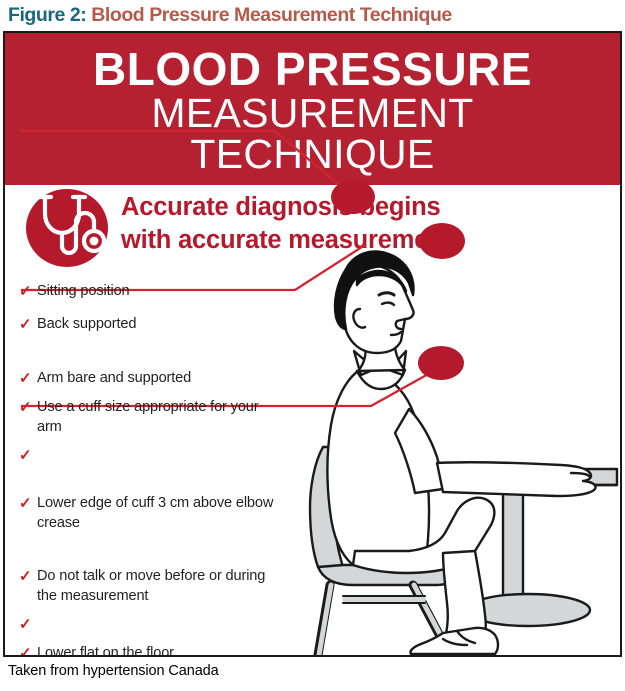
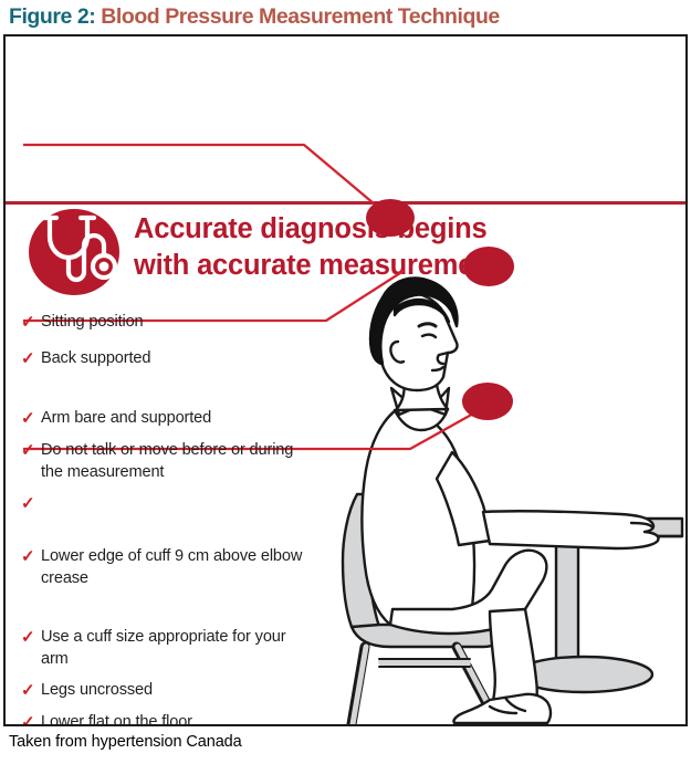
  Figure 2: Blood Pressure Measurement Technique
- BLOOD PRESSURE
- MEASUREMENT
- TECHNIQUE
  Accurate diagnosegins
  with accurate measurem
  ✓
  Sitting position
  ✓
  Back supported
  ✓
  Arm bare and supported
  ✓
- Use a cuff size appropriate for your arm
+ Do not talk or move before or during the measurement
  ✓
  ✓
- Lower edge of cuff 3 cm above elbow crease
+ Lower edge of cuff 9 cm above elbow crease
  ✓
- Do not talk or move before or during the measurement
+ Use a cuff size appropriate for your arm
  ✓
+ Legs uncrossed
  ✓
  Lower flat on the floor
  Taken from hypertension Canada
